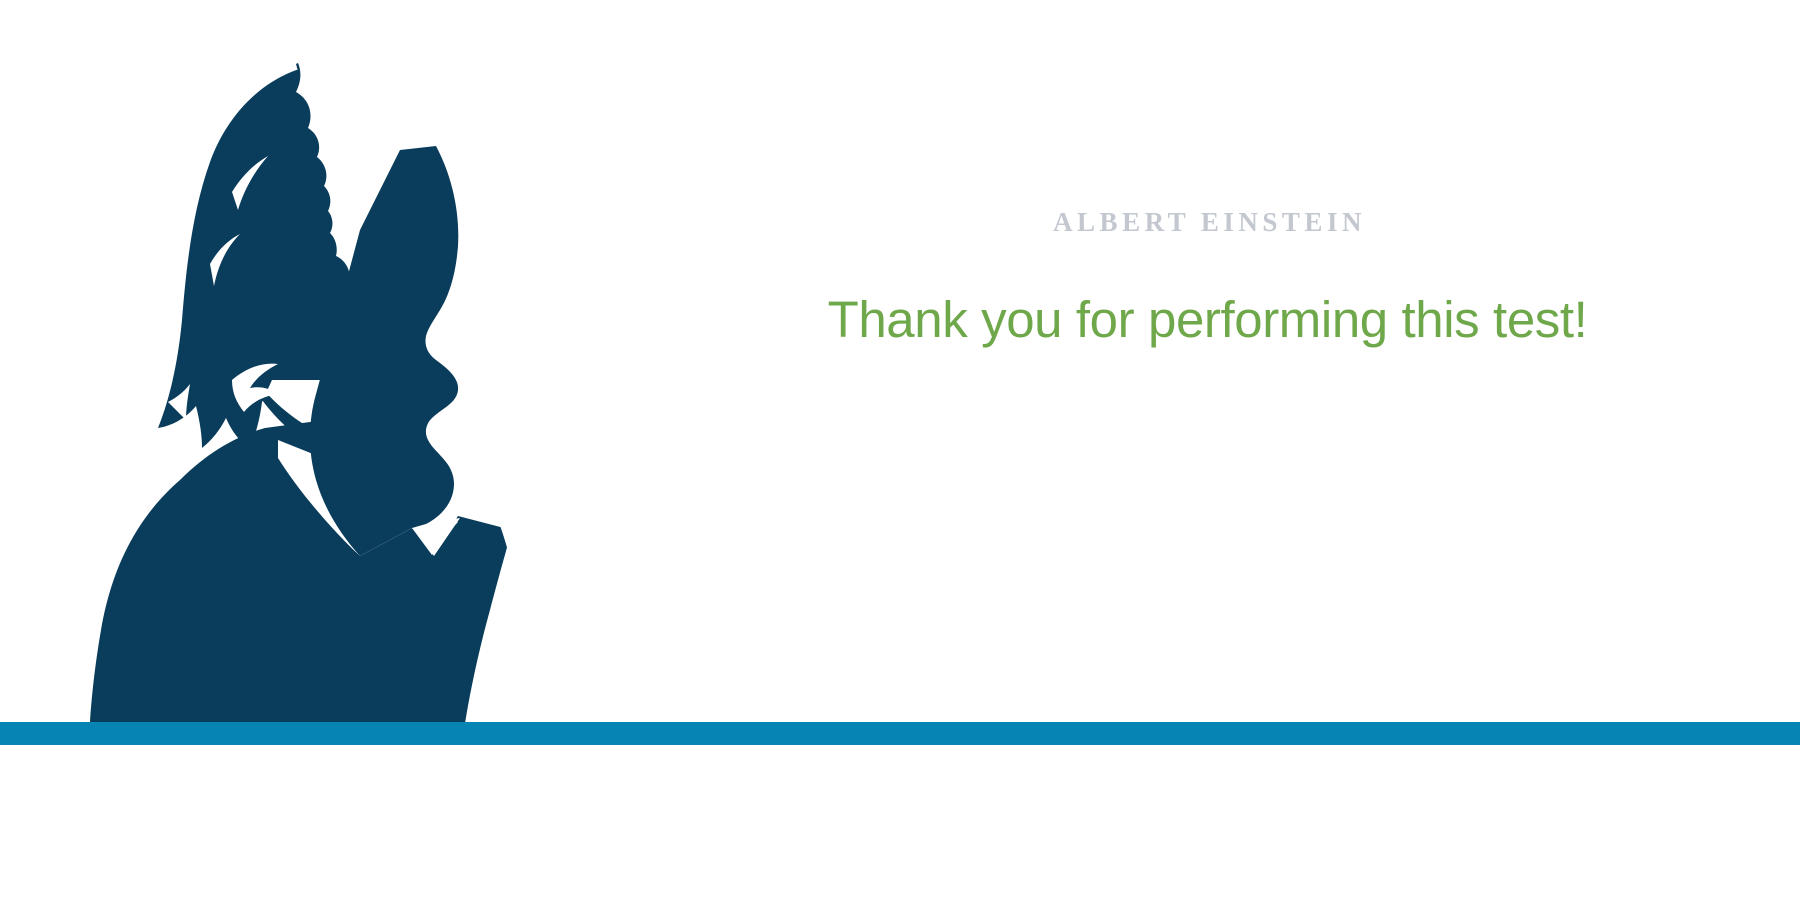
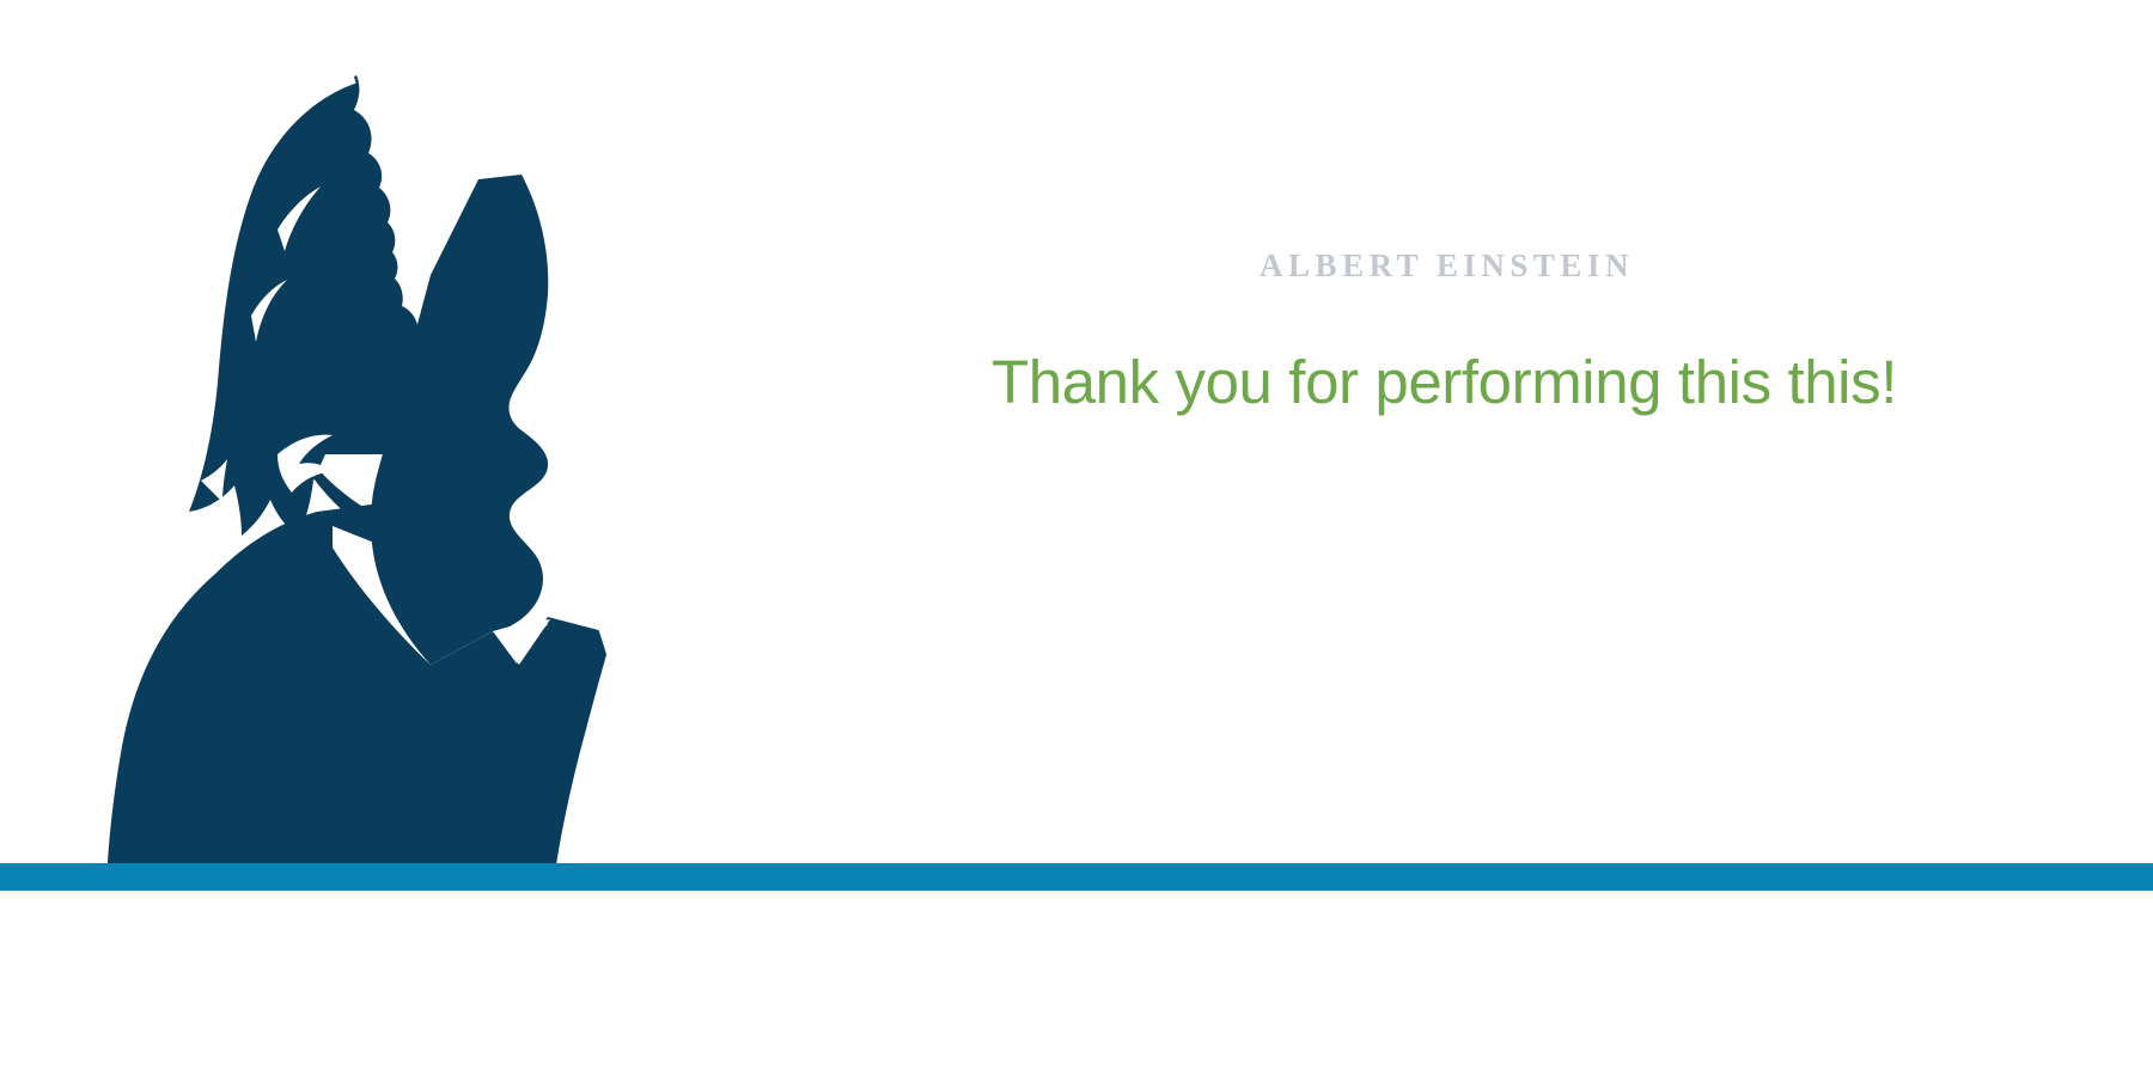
  ALBERT EINSTEIN
- Thank you for performing this test!
+ Thank you for performing this this!
